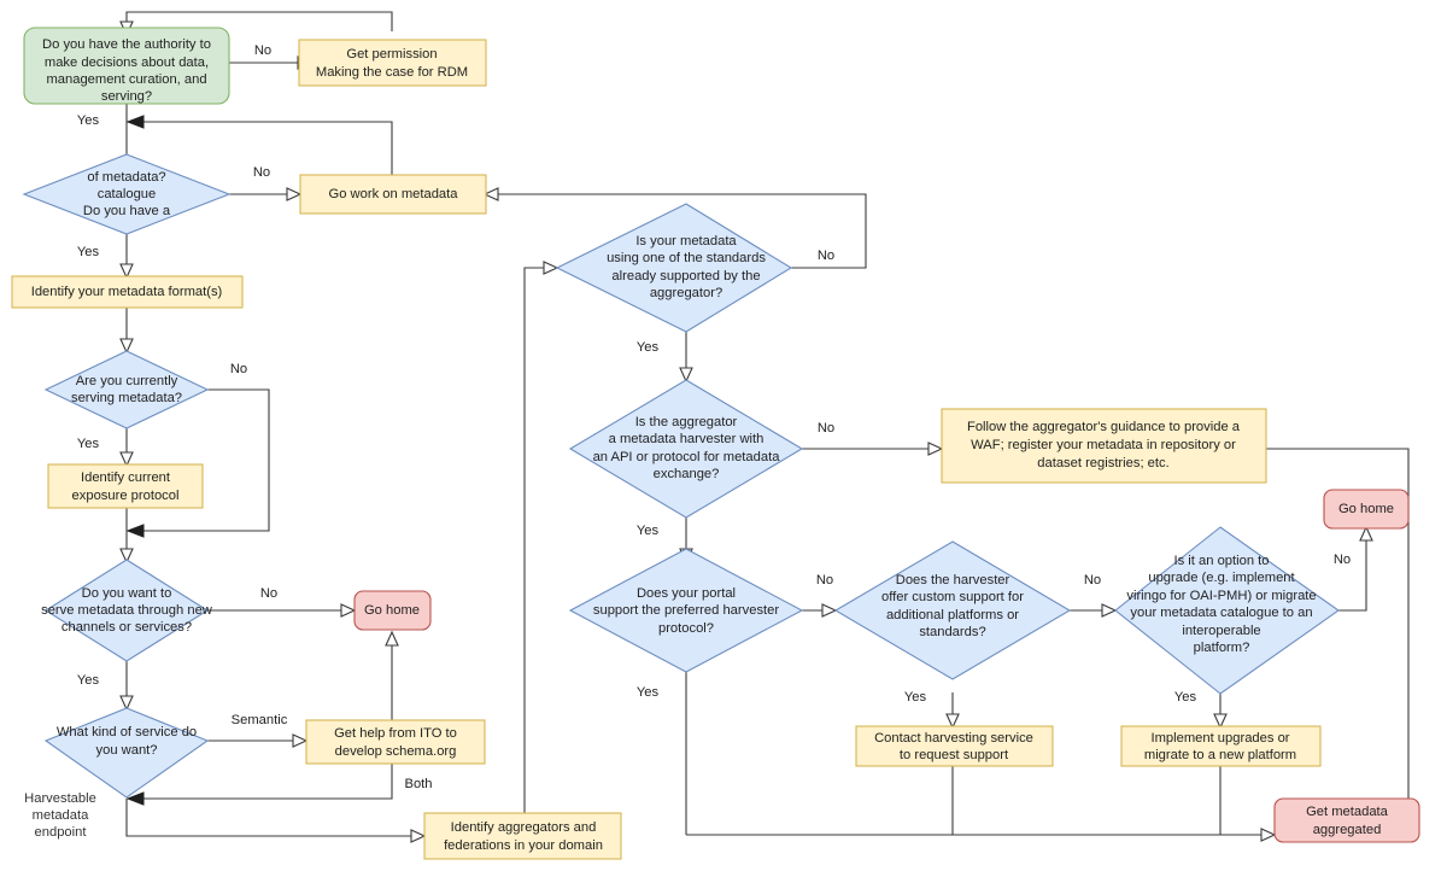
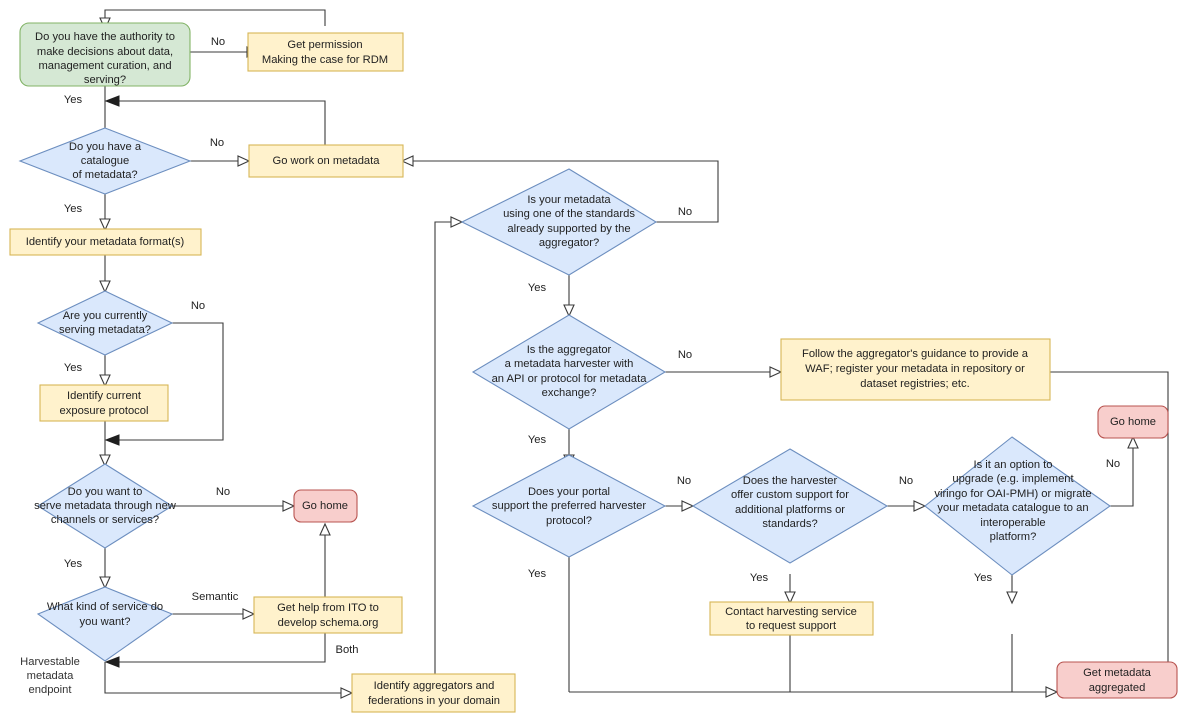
  Do you have the authority to
  make decisions about data,
  management curation, and
  serving?
  Get permission
  Making the case for RDM
- of metadata?
+ Do you have a
  catalogue
- Do you have a
+ of metadata?
  Go work on metadata
  Identify your metadata format(s)
  Are you currently
  serving metadata?
  Identify current
  exposure protocol
  Do you want to
  serve metadata through new
  channels or services?
  Go home
  What kind of service do
  you want?
  Get help from ITO to
  develop schema.org
  Identify aggregators and
  federations in your domain
  Is your metadata
  using one of the standards
  already supported by the
  aggregator?
  Is the aggregator
  a metadata harvester with
  an API or protocol for metadata
  exchange?
  Follow the aggregator's guidance to provide a
  WAF; register your metadata in repository or
  dataset registries; etc.
  Does your portal
  support the preferred harvester
  protocol?
  Does the harvester
  offer custom support for
  additional platforms or
  standards?
  Is it an option to
  upgrade (e.g. implement
  viringo for OAI-PMH) or migrate
  your metadata catalogue to an
  interoperable
  platform?
  Go home
  Contact harvesting service
  to request support
- Implement upgrades or
- migrate to a new platform
  Get metadata
  aggregated
  No
  Yes
  No
  Yes
  No
  Yes
  No
  Yes
  Semantic
  Both
  No
  Yes
  No
  Yes
  No
  Yes
  No
  Yes
  No
  Yes
  Harvestable
  metadata
  endpoint
